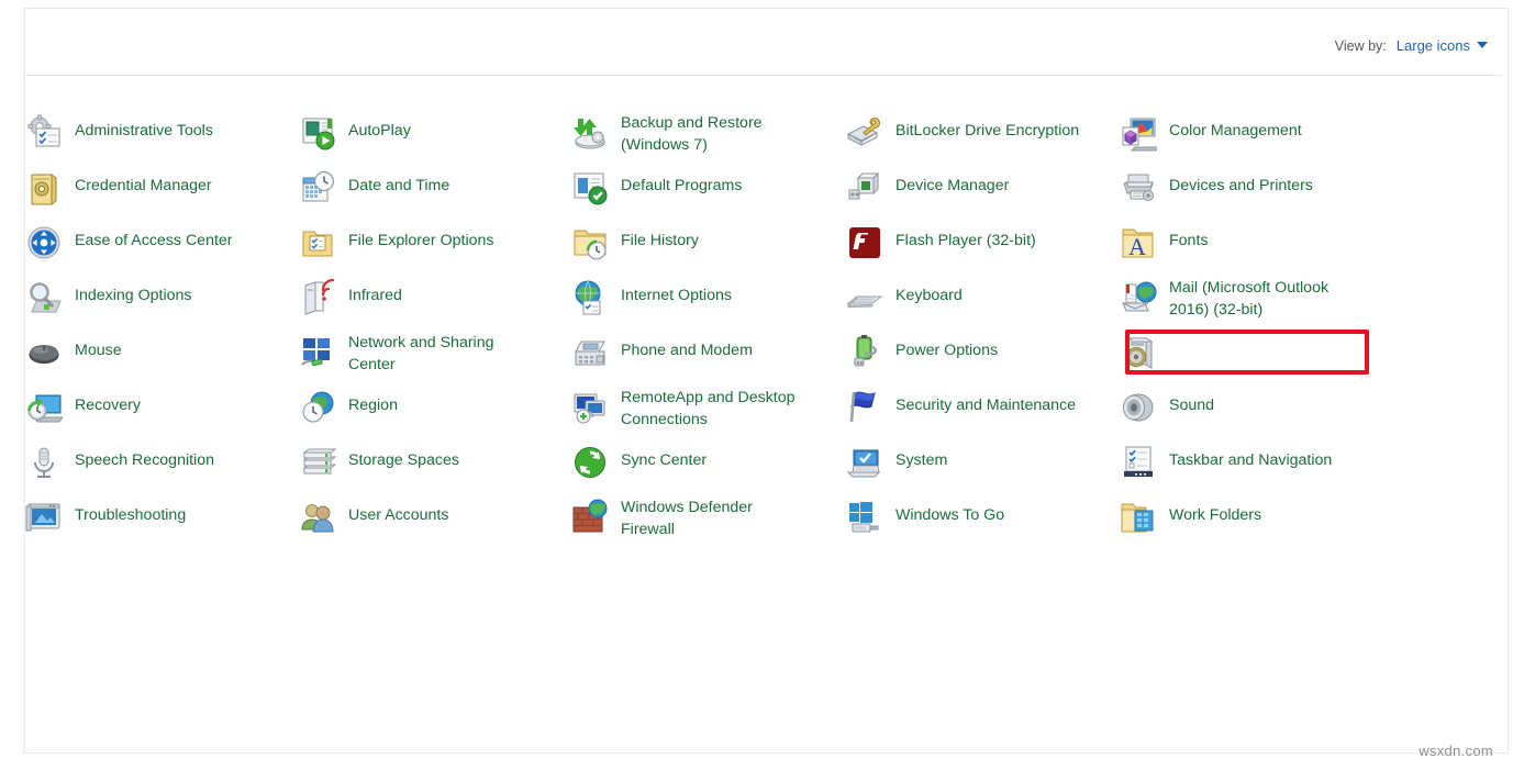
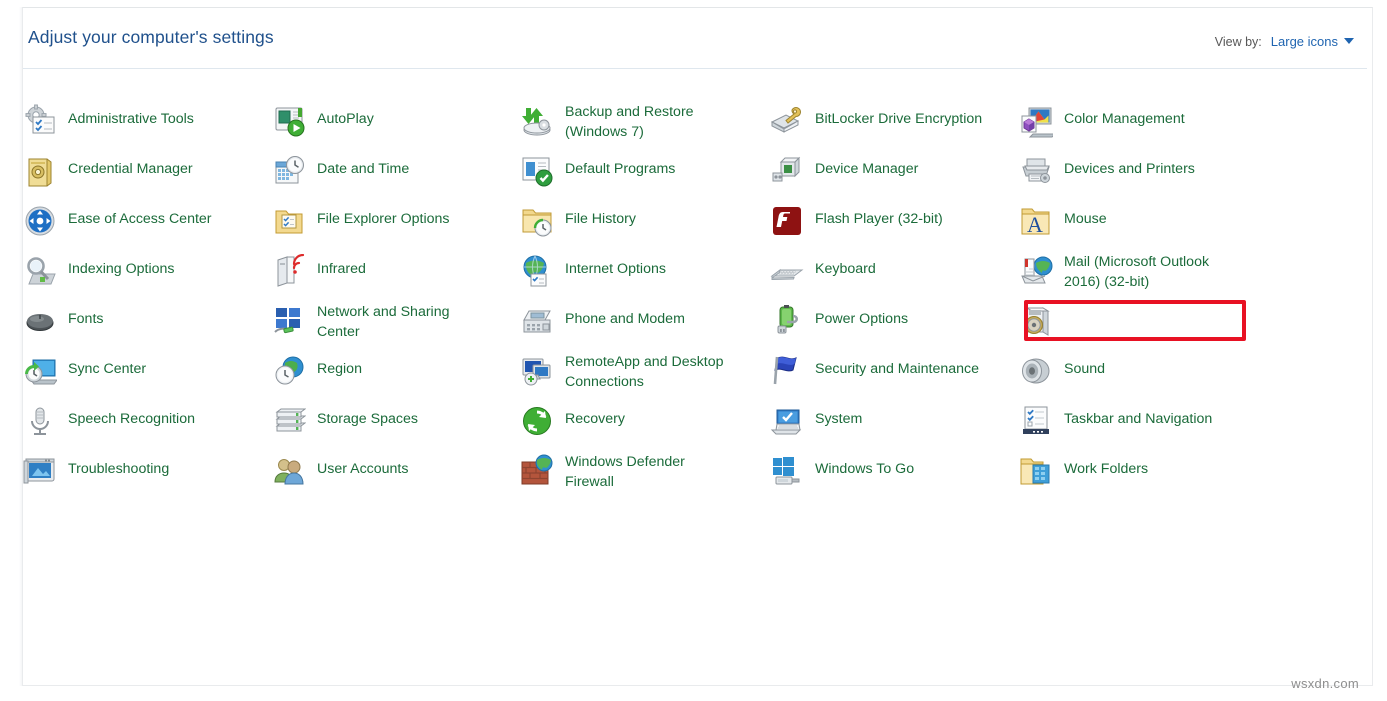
+ Adjust your computer's settings
  View by:
  Large icons
  Administrative Tools
  Credential Manager
  Ease of Access Center
  Indexing Options
- Mouse
+ Fonts
- Recovery
+ Sync Center
  Speech Recognition
  Troubleshooting
  AutoPlay
  Date and Time
  File Explorer Options
  Infrared
  Network and Sharing
  Center
  Region
  Storage Spaces
  User Accounts
  Backup and Restore
  (Windows 7)
  Default Programs
  File History
  Internet Options
  Phone and Modem
  RemoteApp and Desktop
  Connections
- Sync Center
+ Recovery
  Windows Defender
  Firewall
  BitLocker Drive Encryption
  Device Manager
  Flash Player (32-bit)
  Keyboard
  Power Options
  Security and Maintenance
  System
  Windows To Go
  Color Management
  Devices and Printers
  A
- Fonts
+ Mouse
  Mail (Microsoft Outlook
  2016) (32-bit)
  Sound
  Taskbar and Navigation
  Work Folders
  wsxdn.com
